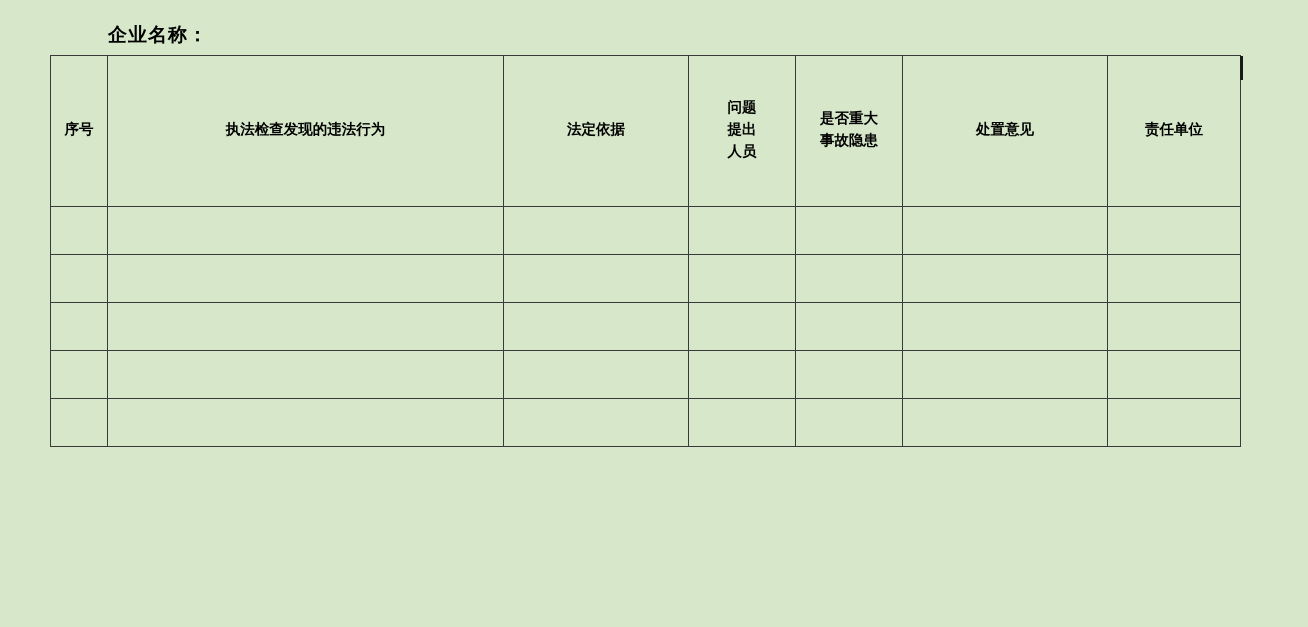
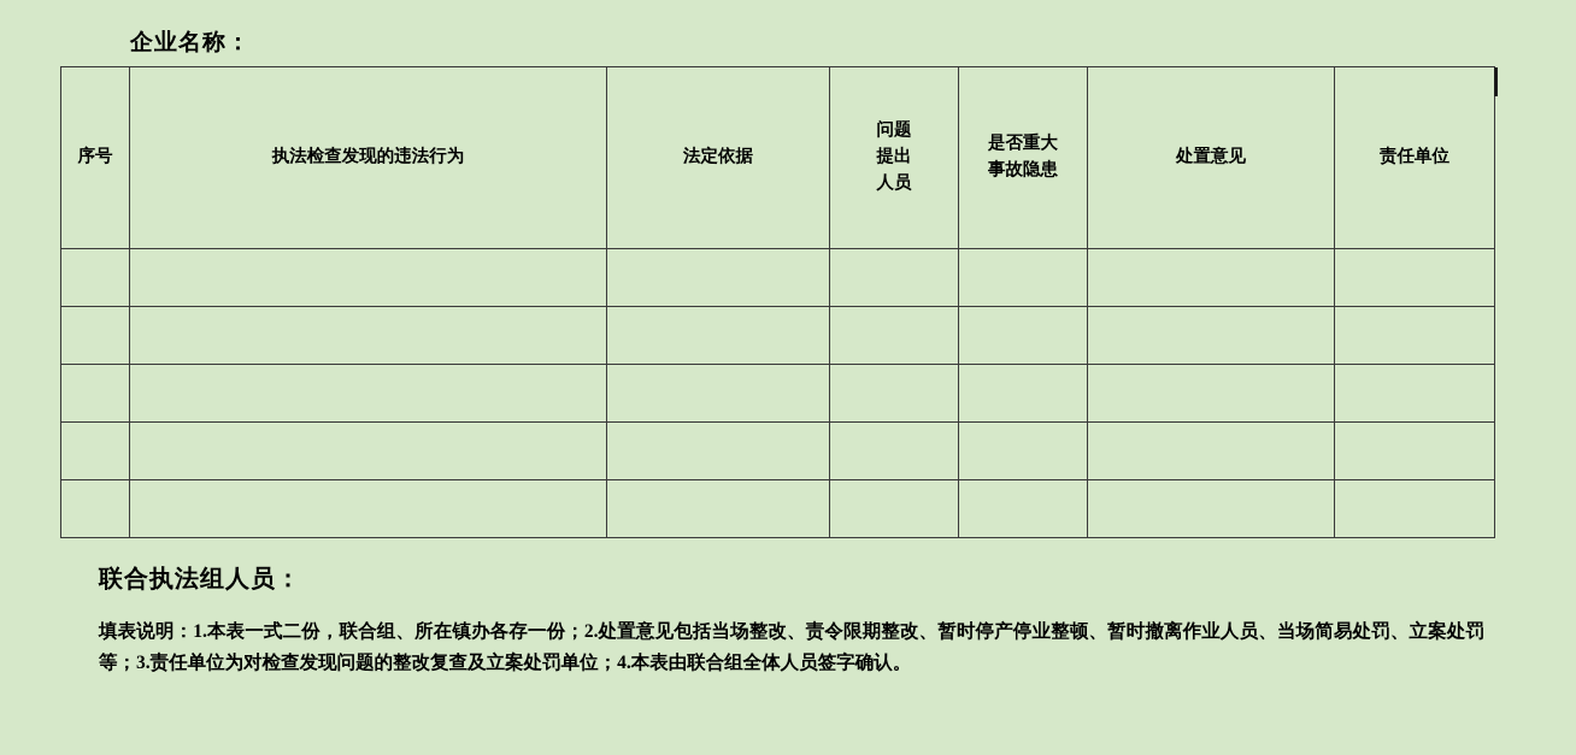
  企业名称：
  序号	执法检查发现的违法行为	法定依据	问题 提出 人员	是否重大 事故隐患	处置意见	责任单位
+ 联合执法组人员：
+ 填表说明：1.本表一式二份，联合组、所在镇办各存一份；2.处置意见包括当场整改、责令限期整改、暂时停产停业整顿、暂时撤离作业人员、当场简易处罚、立案处罚等；3.责任单位为对检查发现问题的整改复查及立案处罚单位；4.本表由联合组全体人员签字确认。
